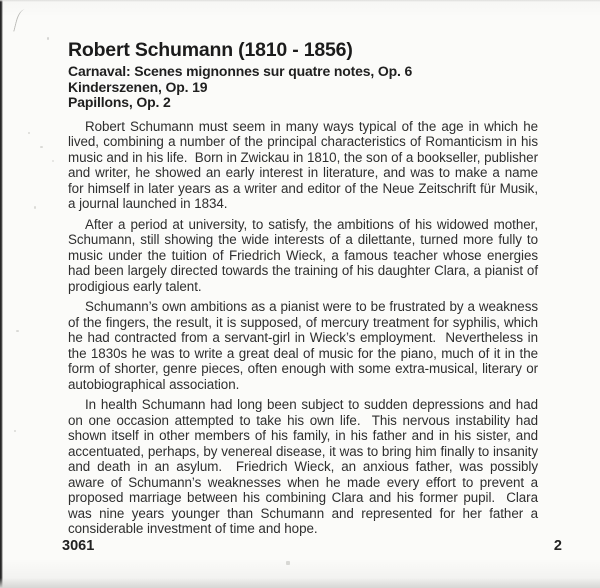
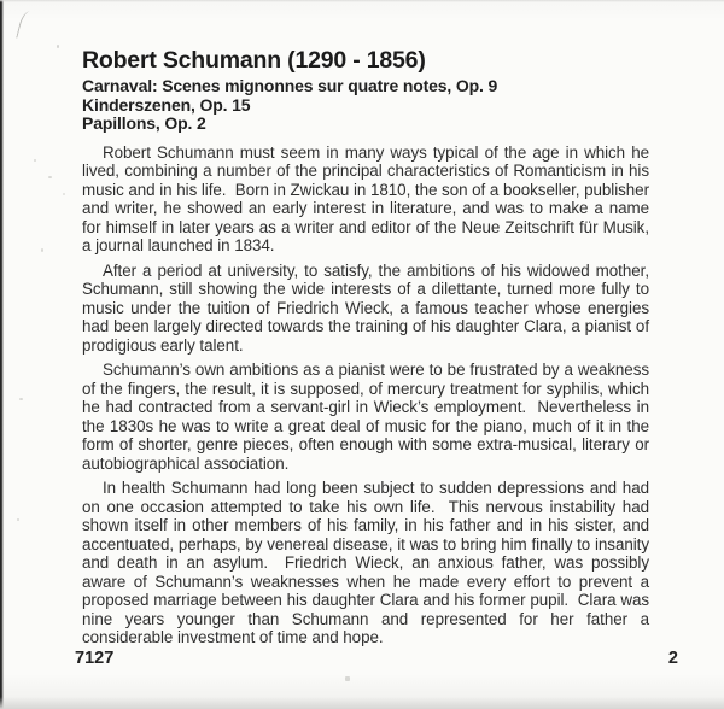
- Robert Schumann (1810 - 1856)
+ Robert Schumann (1290 - 1856)
- Carnaval: Scenes mignonnes sur quatre notes, Op. 6
+ Carnaval: Scenes mignonnes sur quatre notes, Op. 9
- Kinderszenen, Op. 19
+ Kinderszenen, Op. 15
  Papillons, Op. 2
  Robert Schumann must seem in many ways typical of the age in which he lived, combining a number of the principal characteristics of Romanticism in his music and in his life. Born in Zwickau in 1810, the son of a bookseller, publisher and writer, he showed an early interest in literature, and was to make a name for himself in later years as a writer and editor of the Neue Zeitschrift für Musik, a journal launched in 1834.
  After a period at university, to satisfy, the ambitions of his widowed mother, Schumann, still showing the wide interests of a dilettante, turned more fully to music under the tuition of Friedrich Wieck, a famous teacher whose energies had been largely directed towards the training of his daughter Clara, a pianist of prodigious early talent.
  Schumann’s own ambitions as a pianist were to be frustrated by a weakness of the fingers, the result, it is supposed, of mercury treatment for syphilis, which he had contracted from a servant-girl in Wieck’s employment. Nevertheless in the 1830s he was to write a great deal of music for the piano, much of it in the form of shorter, genre pieces, often enough with some extra-musical, literary or autobiographical association.
- In health Schumann had long been subject to sudden depressions and had on one occasion attempted to take his own life. This nervous instability had shown itself in other members of his family, in his father and in his sister, and accentuated, perhaps, by venereal disease, it was to bring him finally to insanity and death in an asylum. Friedrich Wieck, an anxious father, was possibly aware of Schumann’s weaknesses when he made every effort to prevent a proposed marriage between his combining Clara and his former pupil. Clara was nine years younger than Schumann and represented for her father a considerable investment of time and hope.
+ In health Schumann had long been subject to sudden depressions and had on one occasion attempted to take his own life. This nervous instability had shown itself in other members of his family, in his father and in his sister, and accentuated, perhaps, by venereal disease, it was to bring him finally to insanity and death in an asylum. Friedrich Wieck, an anxious father, was possibly aware of Schumann’s weaknesses when he made every effort to prevent a proposed marriage between his daughter Clara and his former pupil. Clara was nine years younger than Schumann and represented for her father a considerable investment of time and hope.
- 3061
+ 7127
  2
